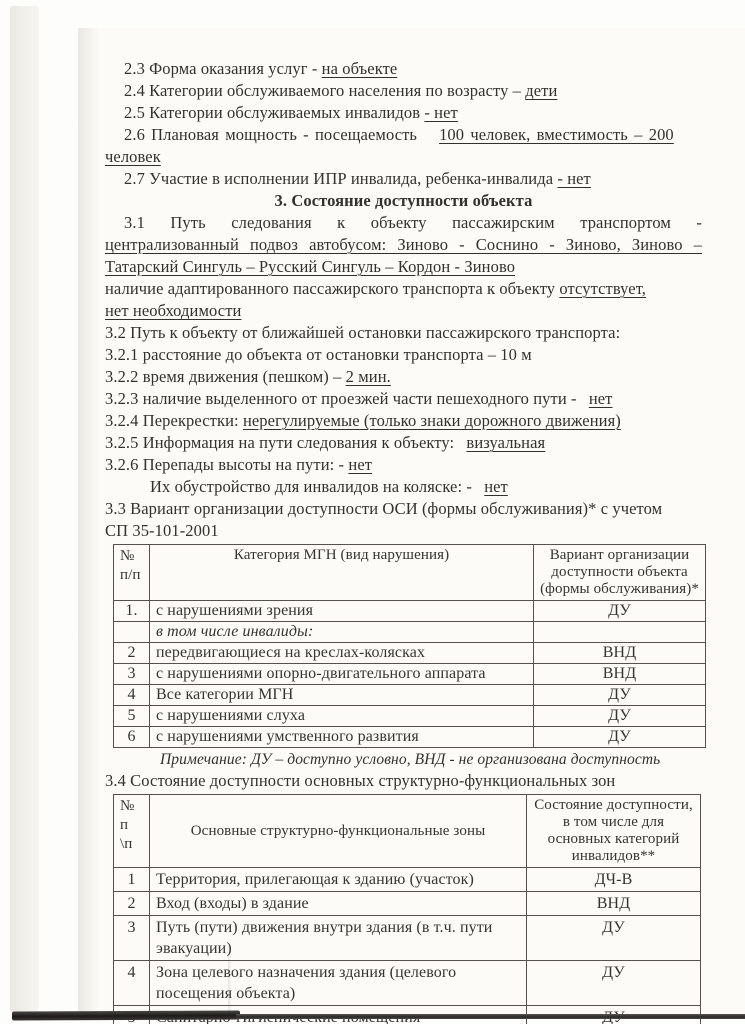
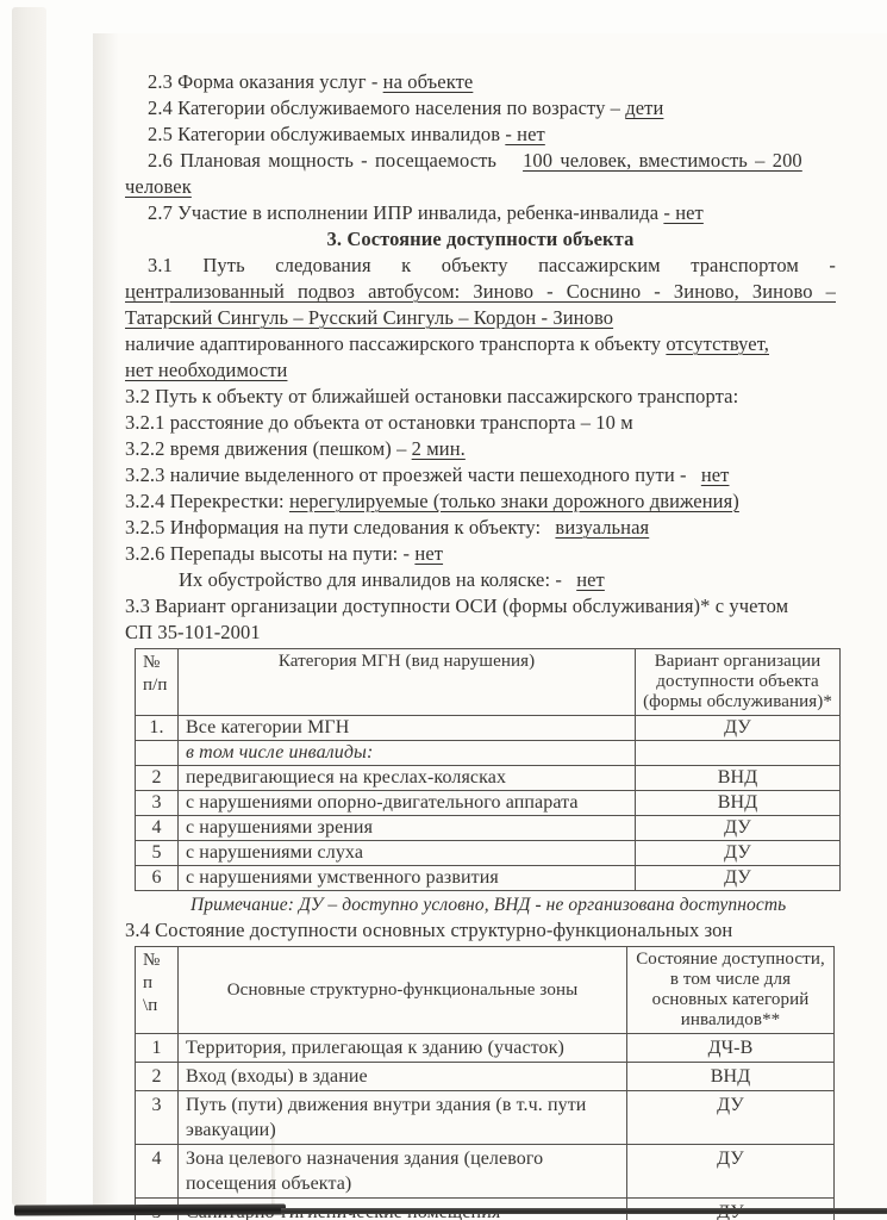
  2.3 Форма оказания услуг - на объекте
  2.4 Категории обслуживаемого населения по возрасту – дети
  2.5 Категории обслуживаемых инвалидов - нет
  2.6 Плановая мощность - посещаемость 100 человек, вместимость – 200
  человек
  2.7 Участие в исполнении ИПР инвалида, ребенка-инвалида - нет
  3. Состояние доступности объекта
  3.1 Путь следования к объекту пассажирским транспортом -
  централизованный подвоз автобусом: Зиново - Соснино - Зиново, Зиново –
  Татарский Сингуль – Русский Сингуль – Кордон - Зиново
  наличие адаптированного пассажирского транспорта к объекту отсутствует,
  нет необходимости
  3.2 Путь к объекту от ближайшей остановки пассажирского транспорта:
  3.2.1 расстояние до объекта от остановки транспорта – 10 м
  3.2.2 время движения (пешком) – 2 мин.
  3.2.3 наличие выделенного от проезжей части пешеходного пути - нет
  3.2.4 Перекрестки: нерегулируемые (только знаки дорожного движения)
  3.2.5 Информация на пути следования к объекту: визуальная
  3.2.6 Перепады высоты на пути: - нет
  Их обустройство для инвалидов на коляске: - нет
  3.3 Вариант организации доступности ОСИ (формы обслуживания)* с учетом
  СП 35-101-2001
  № п/п	Категория МГН (вид нарушения)	Вариант организации доступности объекта (формы обслуживания)*
- 1.	с нарушениями зрения	ДУ
+ 1.	Все категории МГН	ДУ
  	в том числе инвалиды:
  2	передвигающиеся на креслах-колясках	ВНД
  3	с нарушениями опорно-двигательного аппарата	ВНД
- 4	Все категории МГН	ДУ
+ 4	с нарушениями зрения	ДУ
  5	с нарушениями слуха	ДУ
  6	с нарушениями умственного развития	ДУ
  Примечание: ДУ – доступно условно, ВНД - не организована доступность
  3.4 Состояние доступности основных структурно-функциональных зон
  № п \п	Основные структурно-функциональные зоны	Состояние доступности, в том числе для основных категорий инвалидов**
  1	Территория, прилегающая к зданию (участок)	ДЧ-В
  2	Вход (входы) в здание	ВНД
  3	Путь (пути) движения внутри здания (в т.ч. пути эвакуации)	ДУ
  4	Зона целевого назначения здания (целевого посещения объекта)	ДУ
